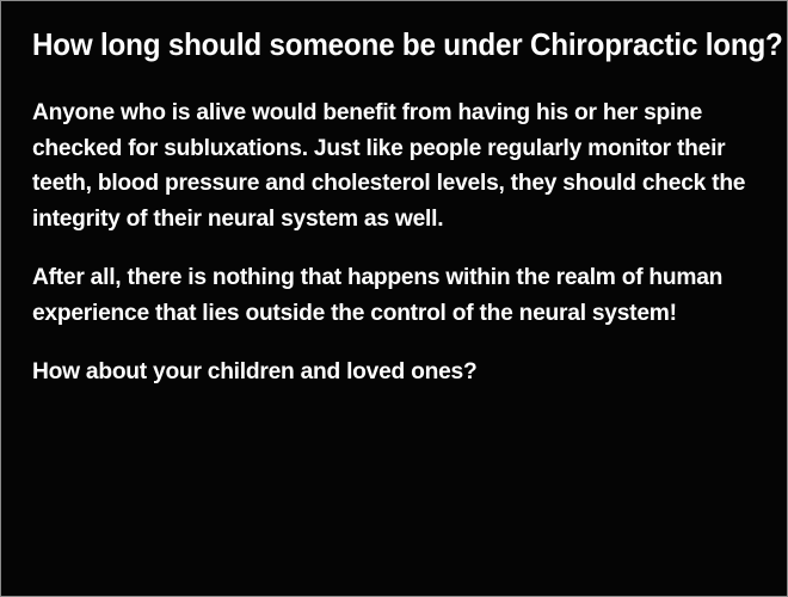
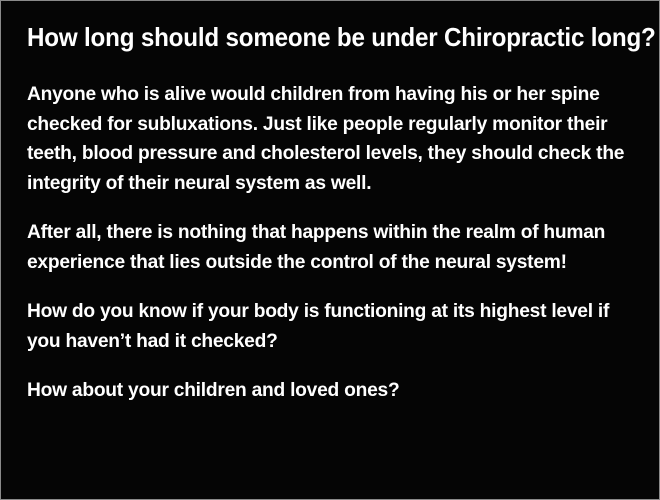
  How long should someone be under Chiropractic long?
- Anyone who is alive would benefit from having his or her spine checked for subluxations. Just like people regularly monitor their teeth, blood pressure and cholesterol levels, they should check the integrity of their neural system as well.
+ Anyone who is alive would children from having his or her spine checked for subluxations. Just like people regularly monitor their teeth, blood pressure and cholesterol levels, they should check the integrity of their neural system as well.
  After all, there is nothing that happens within the realm of human experience that lies outside the control of the neural system!
+ How do you know if your body is functioning at its highest level if you haven’t had it checked?
  How about your children and loved ones?
